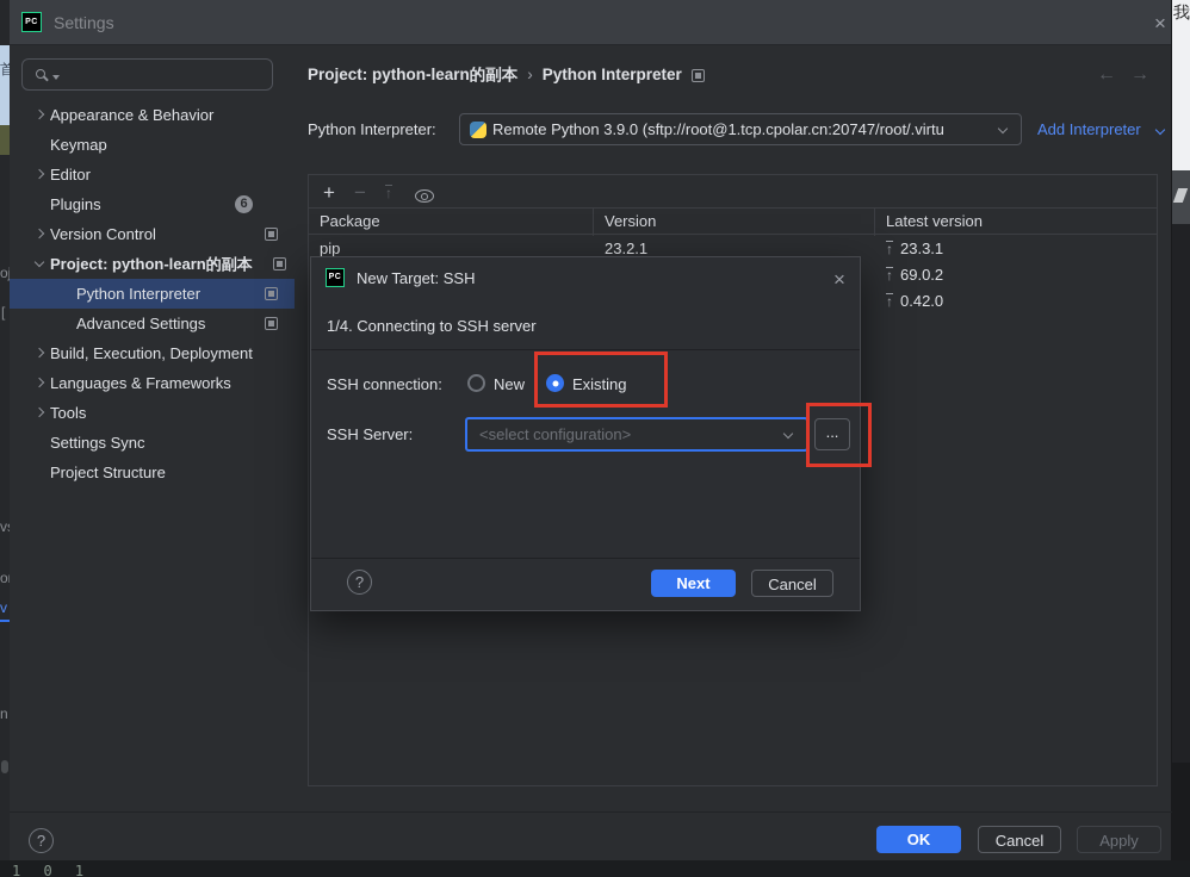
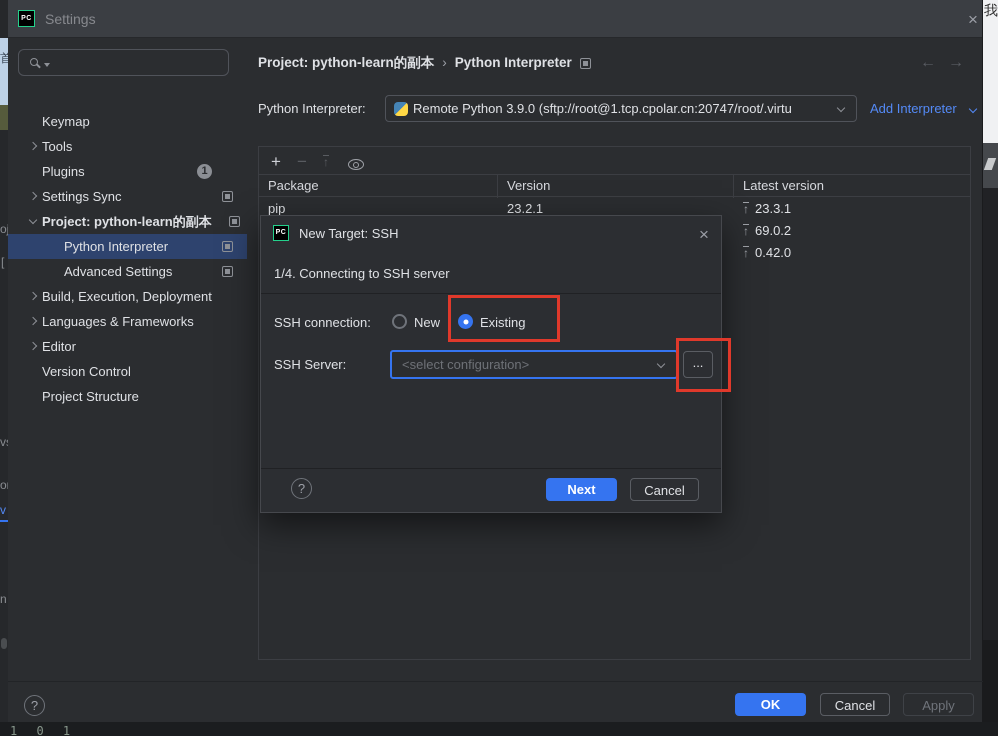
  首
  [
  v
  n
  我
  1 0 1
  Settings
  ×
- Appearance & Behavior
  Keymap
- Editor
+ Tools
  Plugins
- 6
+ 1
- Version Control
+ Settings Sync
  Project: python-learn的副本
  Python Interpreter
  Advanced Settings
  Build, Execution, Deployment
  Languages & Frameworks
- Tools
+ Editor
- Settings Sync
+ Version Control
  Project Structure
  Project: python-learn的副本 › Python Interpreter
  ←
  →
  Python Interpreter:
  Remote Python 3.9.0 (sftp://root@1.tcp.cpolar.cn:20747/root/.virtu
  Add Interpreter
  +
  −
  ↑
  Package
  Version
  Latest version
  pip
  23.2.1
  ↑ 23.3.1
  ↑ 69.0.2
  ↑ 0.42.0
  ?
  OK
  Cancel
  Apply
  New Target: SSH
  ×
  1/4. Connecting to SSH server
  SSH connection:
  New
  Existing
  SSH Server:
  <select configuration>
  ...
  ?
  Next
  Cancel
